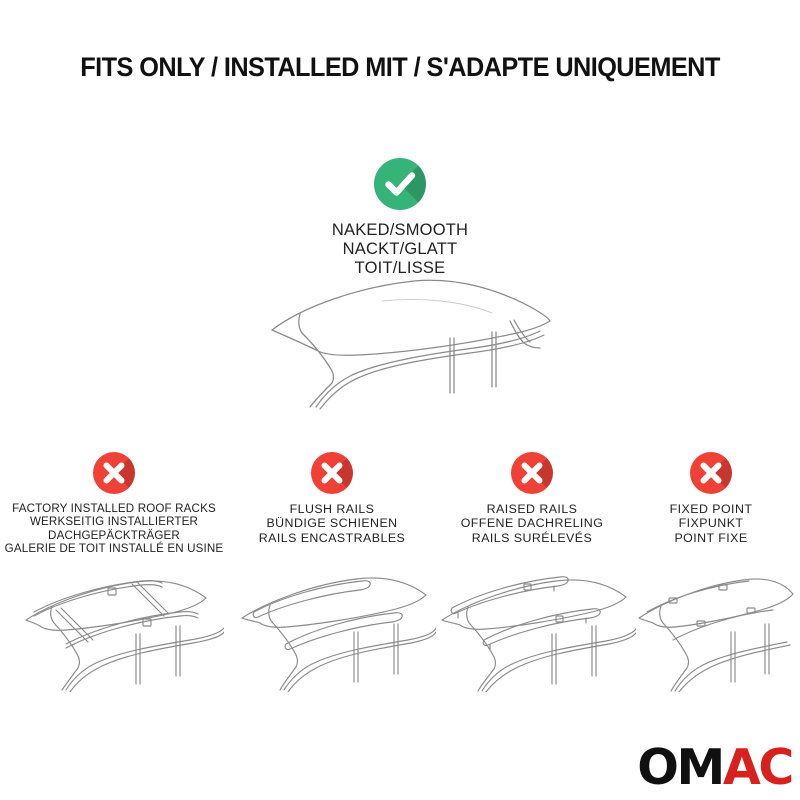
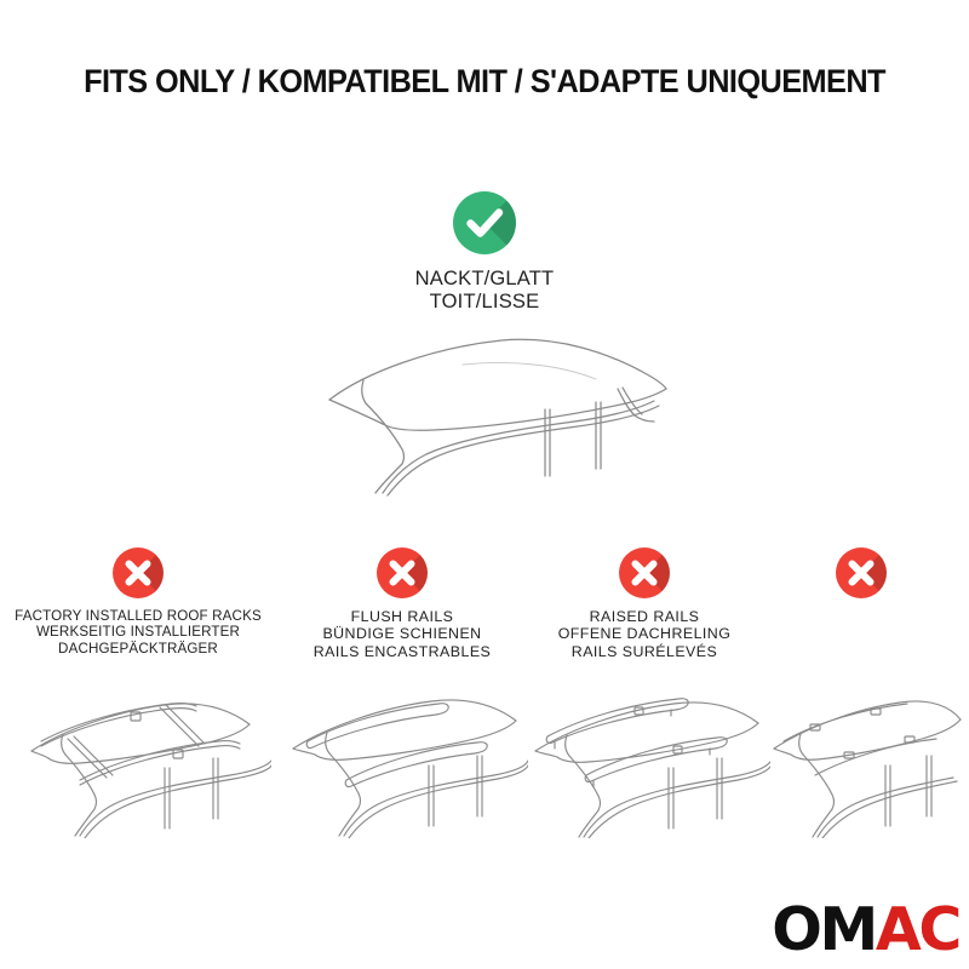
- FITS ONLY / INSTALLED MIT / S'ADAPTE UNIQUEMENT
+ FITS ONLY / KOMPATIBEL MIT / S'ADAPTE UNIQUEMENT
- NAKED/SMOOTH
  NACKT/GLATT
  TOIT/LISSE
  FACTORY INSTALLED ROOF RACKS
  WERKSEITIG INSTALLIERTER
  DACHGEPÄCKTRÄGER
- GALERIE DE TOIT INSTALLÉ EN USINE
  FLUSH RAILS
  BÜNDIGE SCHIENEN
  RAILS ENCASTRABLES
  RAISED RAILS
  OFFENE DACHRELING
  RAILS SURÉLEVÉS
- FIXED POINT
- FIXPUNKT
- POINT FIXE
  OMAC
